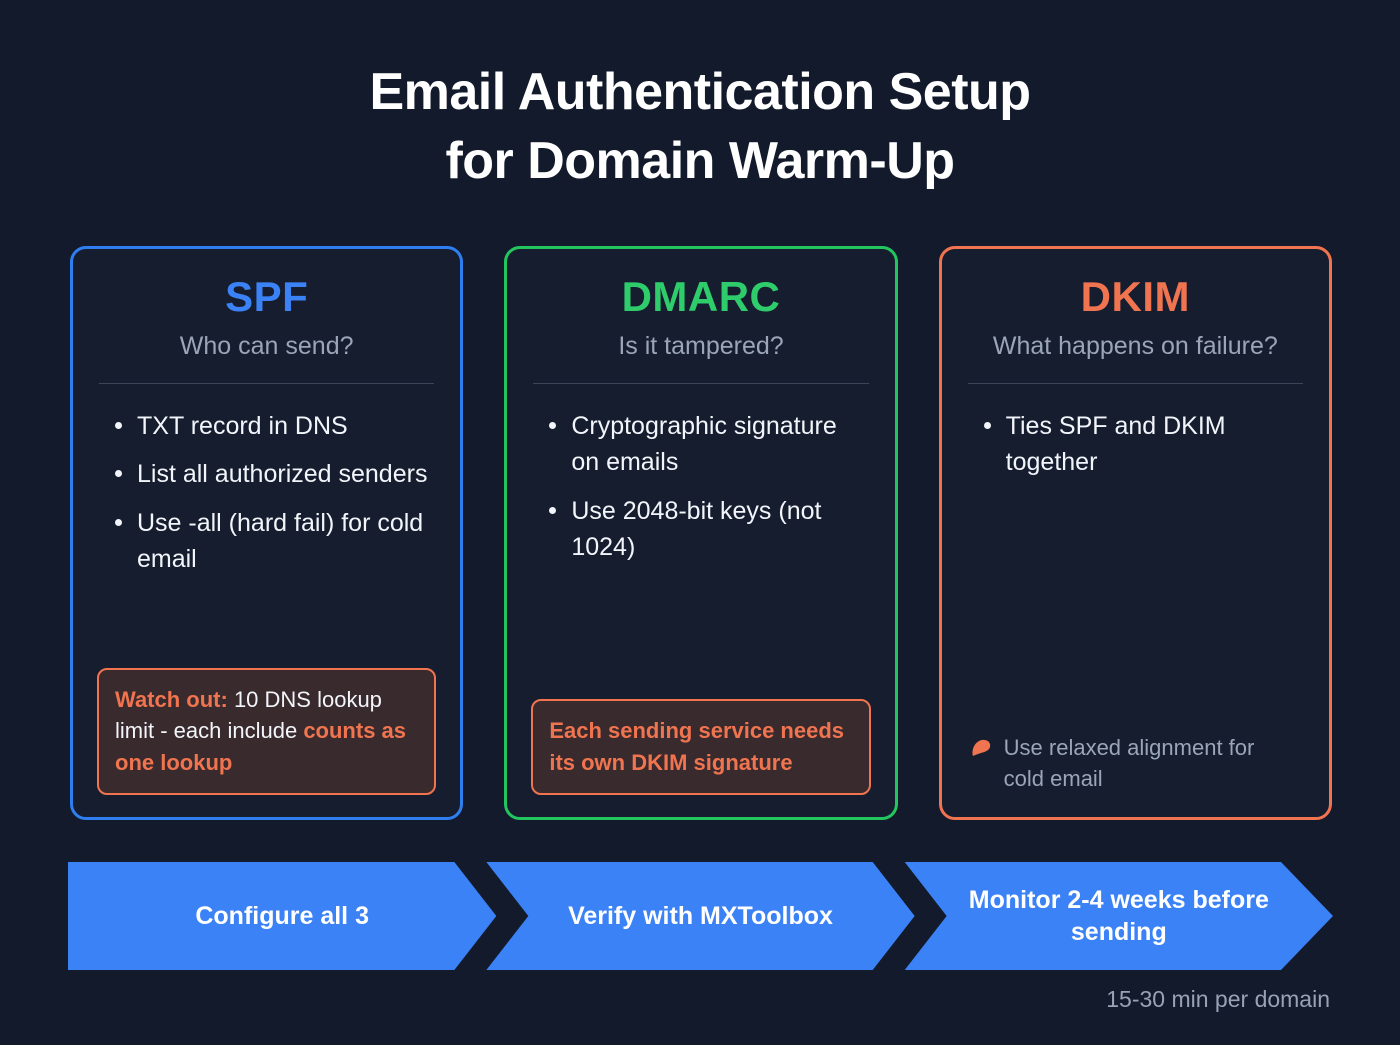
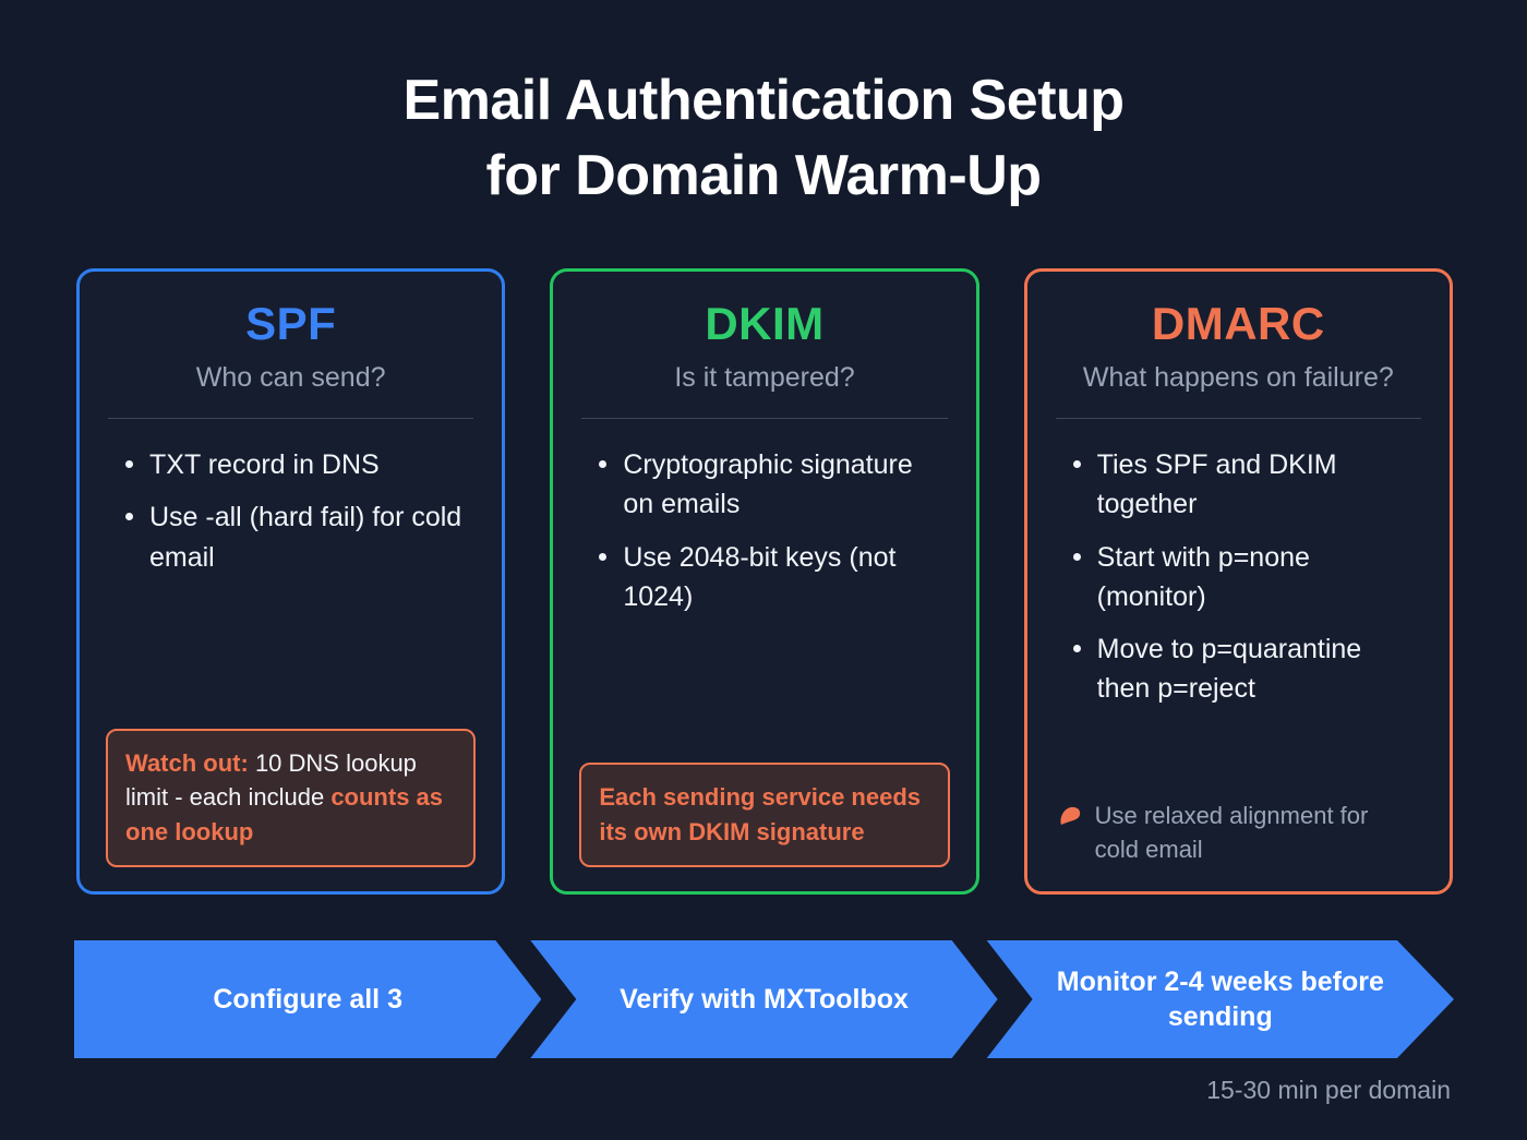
  Email Authentication Setup
  for Domain Warm-Up
  SPF
  Who can send?
  TXT record in DNS
- List all authorized senders
  Use -all (hard fail) for cold email
  Watch out: 10 DNS lookup limit - each include counts as one lookup
- DMARC
+ DKIM
  Is it tampered?
  Cryptographic signature on emails
  Use 2048-bit keys (not 1024)
  Each sending service needs its own DKIM signature
- DKIM
+ DMARC
  What happens on failure?
  Ties SPF and DKIM together
+ Start with p=none (monitor)
+ Move to p=quarantine then p=reject
  Use relaxed alignment for cold email
  Configure all 3
  Verify with MXToolbox
  Monitor 2-4 weeks before sending
  15-30 min per domain
